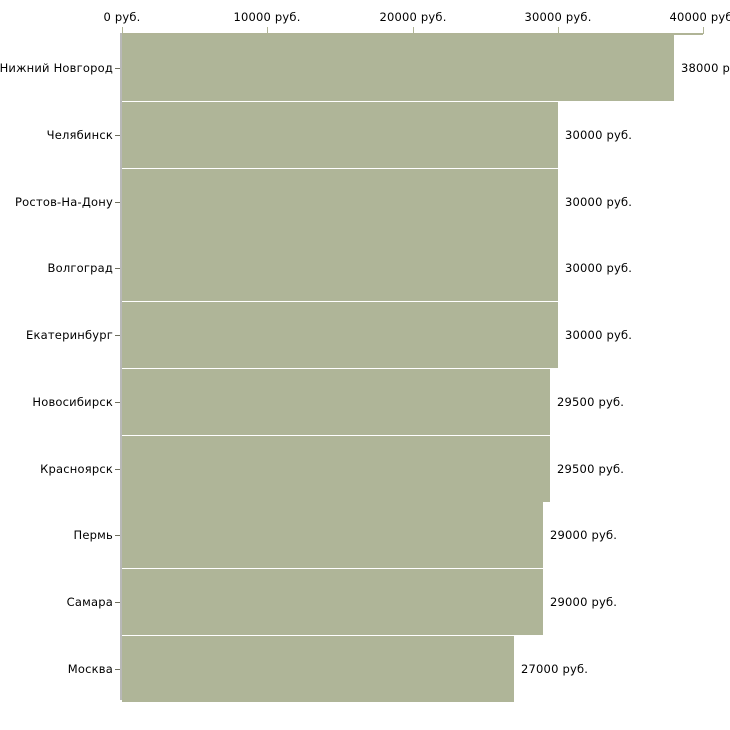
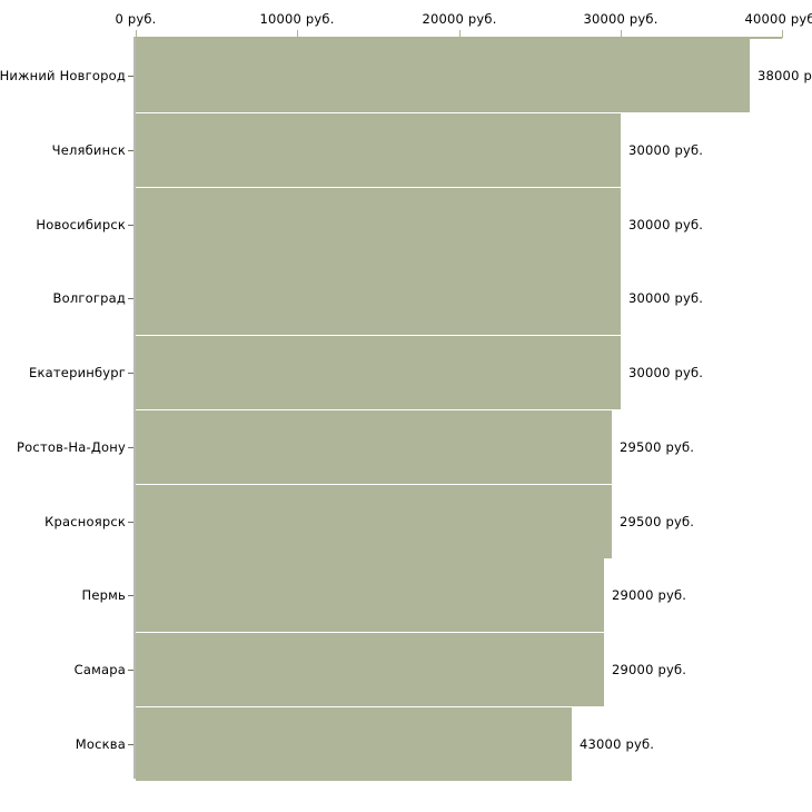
  0 руб.
  10000 руб.
  20000 руб.
  30000 руб.
  40000 руб
  Нижний Новгород
  Челябинск
- Ростов-На-Дону
+ Новосибирск
  Волгоград
  Екатеринбург
- Новосибирск
+ Ростов-На-Дону
  Красноярск
  Пермь
  Самара
  Москва
  30000 руб.
  30000 руб.
  30000 руб.
  30000 руб.
  29500 руб.
  29500 руб.
  29000 руб.
  29000 руб.
- 27000 руб.
+ 43000 руб.
